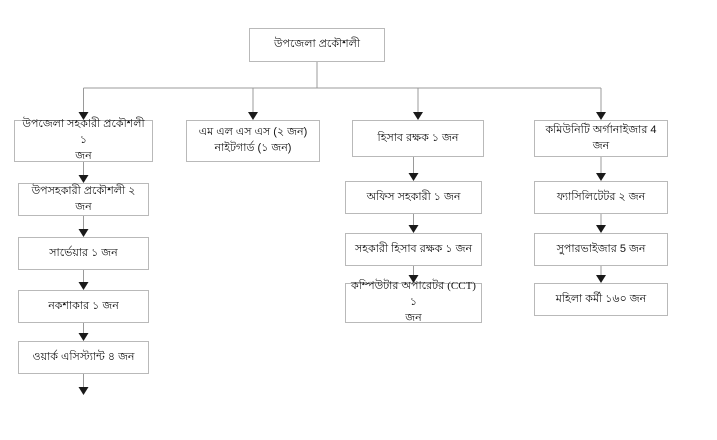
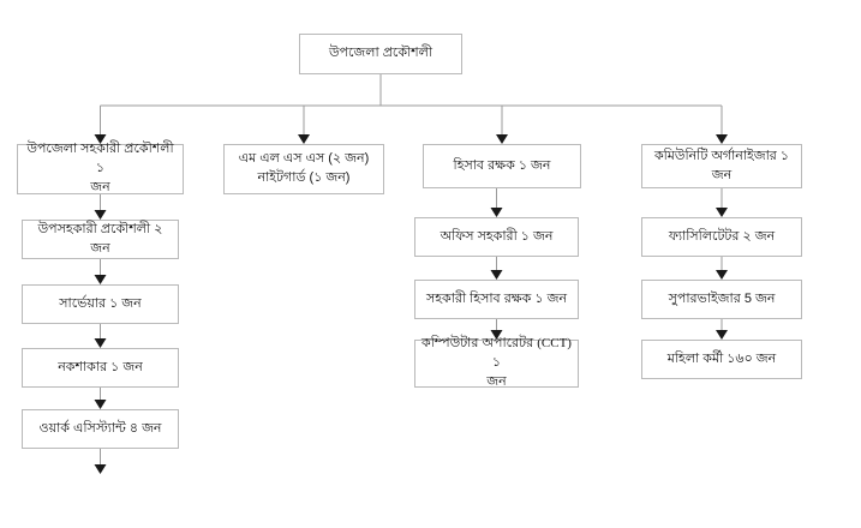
  উপজেলা প্রকৌশলী
  উপজেলা সহকারী প্রকৌশলী ১
  জন
  এম এল এস এস (২ জন)
  নাইটগার্ড (১ জন)
  হিসাব রক্ষক ১ জন
- কমিউনিটি অর্গানাইজার 4 জন
+ কমিউনিটি অর্গানাইজার ১ জন
  উপসহকারী প্রকৌশলী ২ জন
  সার্ভেয়ার ১ জন
  নকশাকার ১ জন
  ওয়ার্ক এসিস্ট্যান্ট ৪ জন
  অফিস সহকারী ১ জন
  সহকারী হিসাব রক্ষক ১ জন
  কম্পিউটার অপারেটর (CCT) ১
  জন
  ফ্যাসিলিটেটর ২ জন
  সুপারভাইজার 5 জন
  মহিলা কর্মী ১৬০ জন
